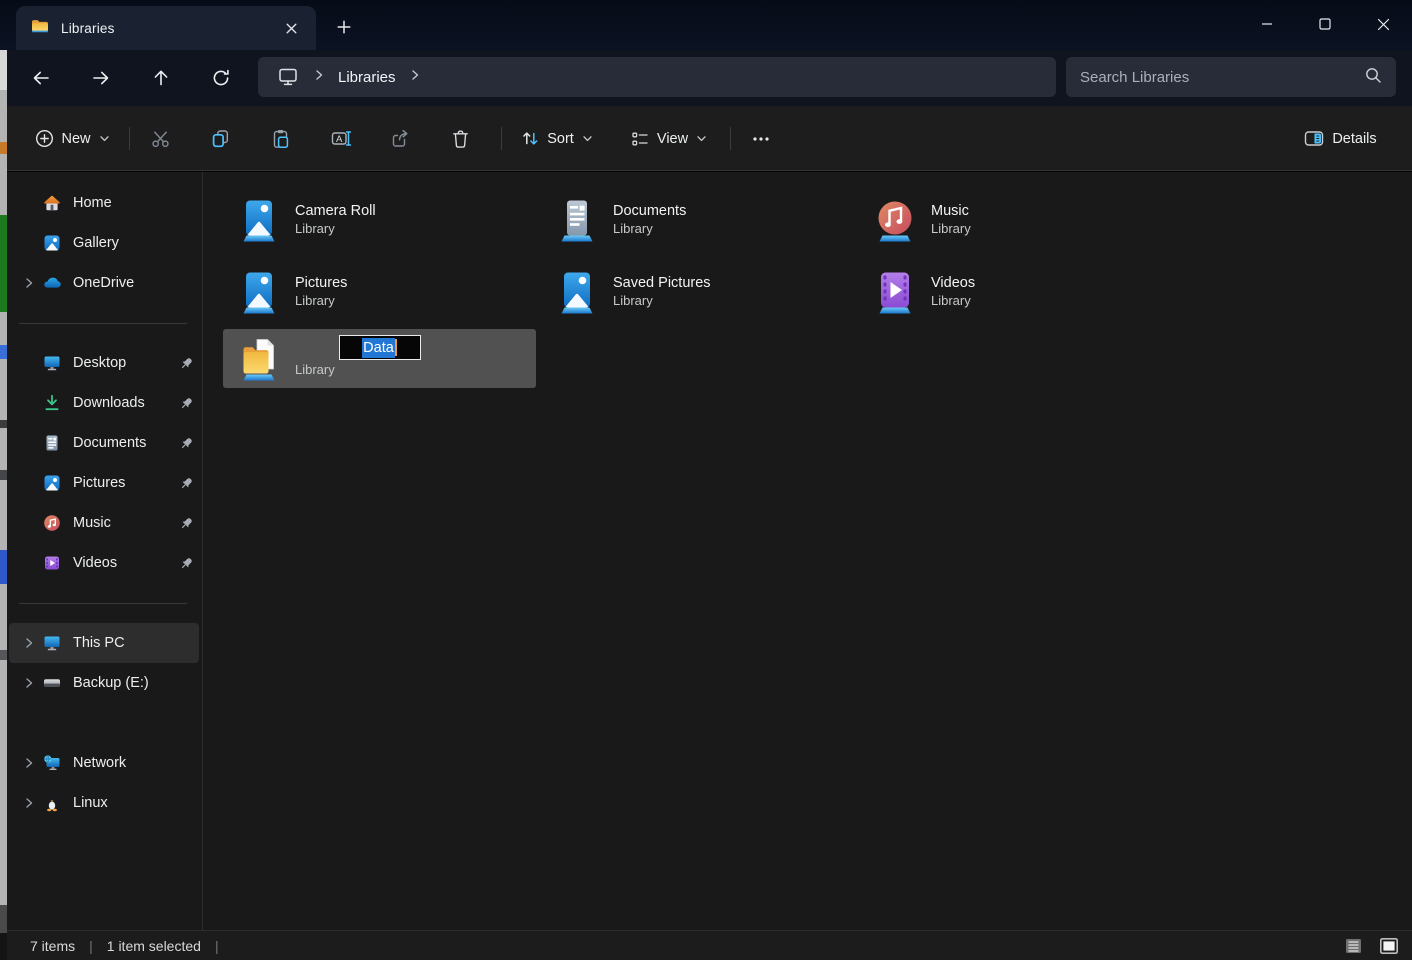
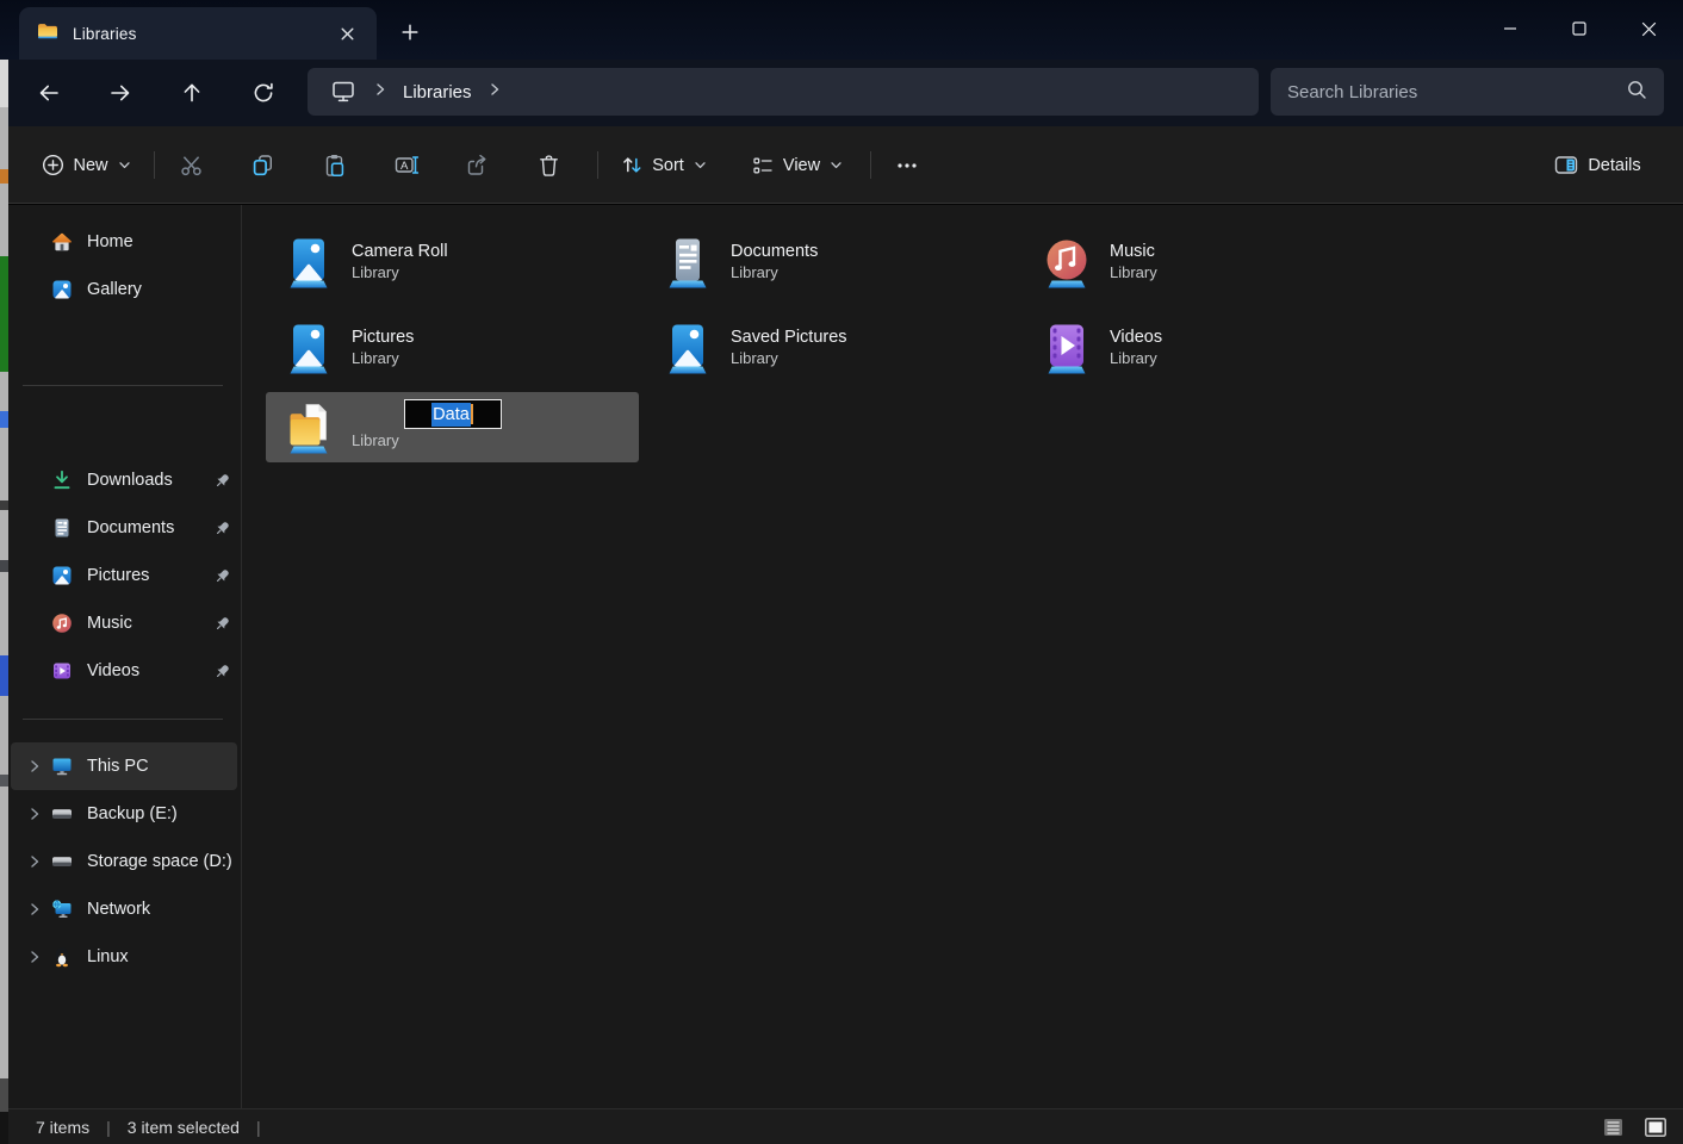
  Libraries
  Libraries
  Search Libraries
  New
  A
  Sort
  View
  Details
  Home
  Gallery
- OneDrive
- Desktop
  Downloads
  Documents
  Pictures
  Music
  Videos
  This PC
  Backup (E:)
+ Storage space (D:)
  Network
  Linux
  Camera Roll
  Library
  Documents
  Library
  Music
  Library
  Pictures
  Library
  Saved Pictures
  Library
  Videos
  Library
  Library
  Data
  7 items
  |
- 1 item selected
+ 3 item selected
  |
